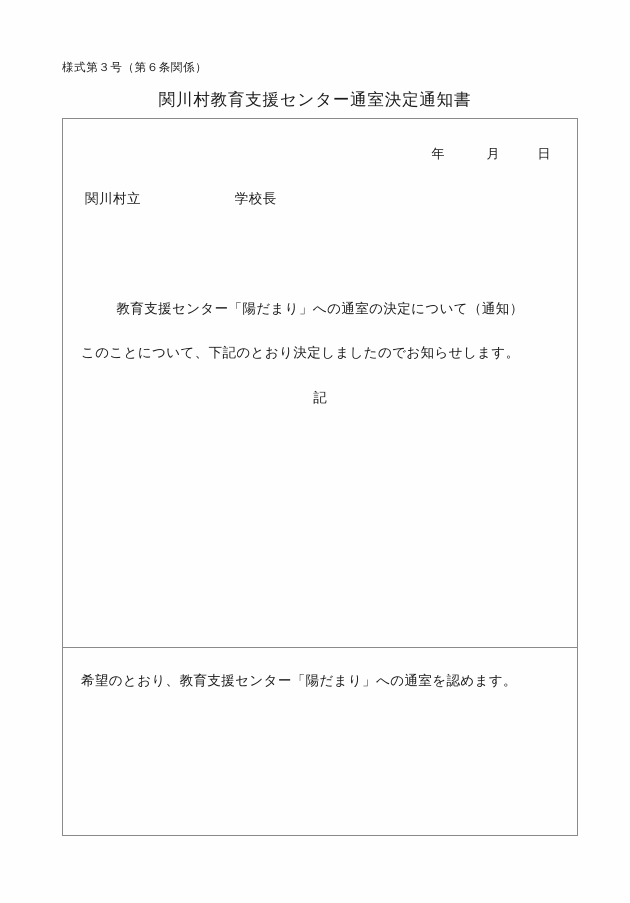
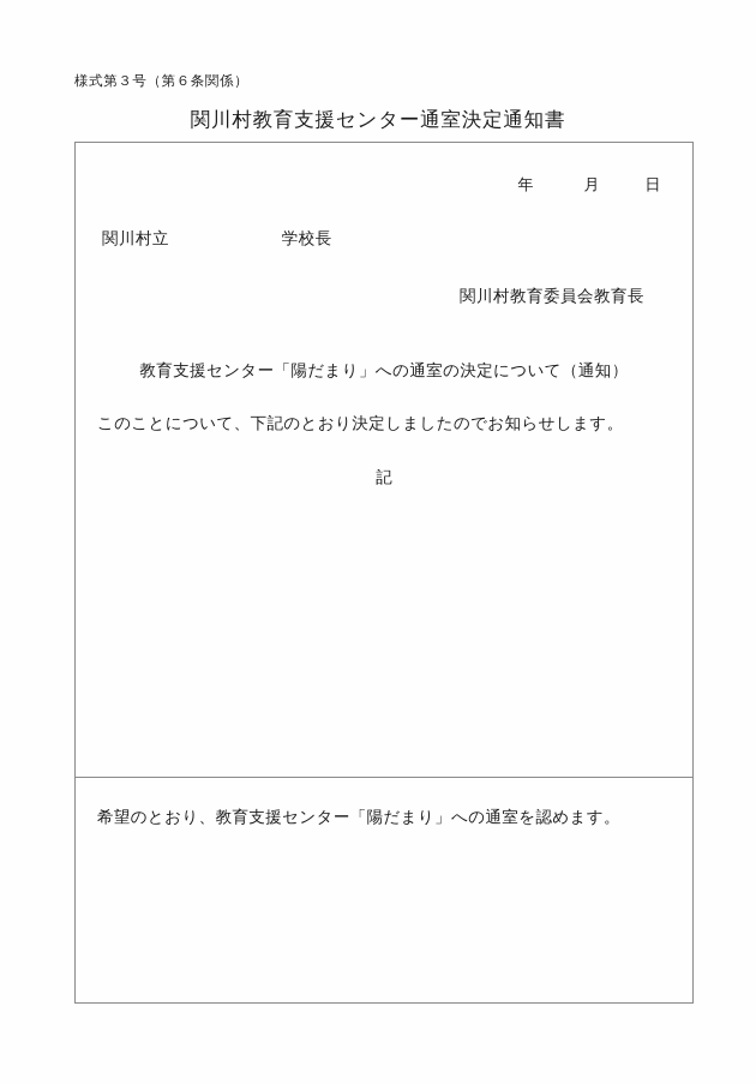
  様式第３号（第６条関係）
  関川村教育支援センター通室決定通知書
  年 月 日
  関川村立 学校長
+ 関川村教育委員会教育長
  教育支援センター「陽だまり」への通室の決定について（通知）
  このことについて、下記のとおり決定しましたのでお知らせします。
  記
  希望のとおり、教育支援センター「陽だまり」への通室を認めます。
